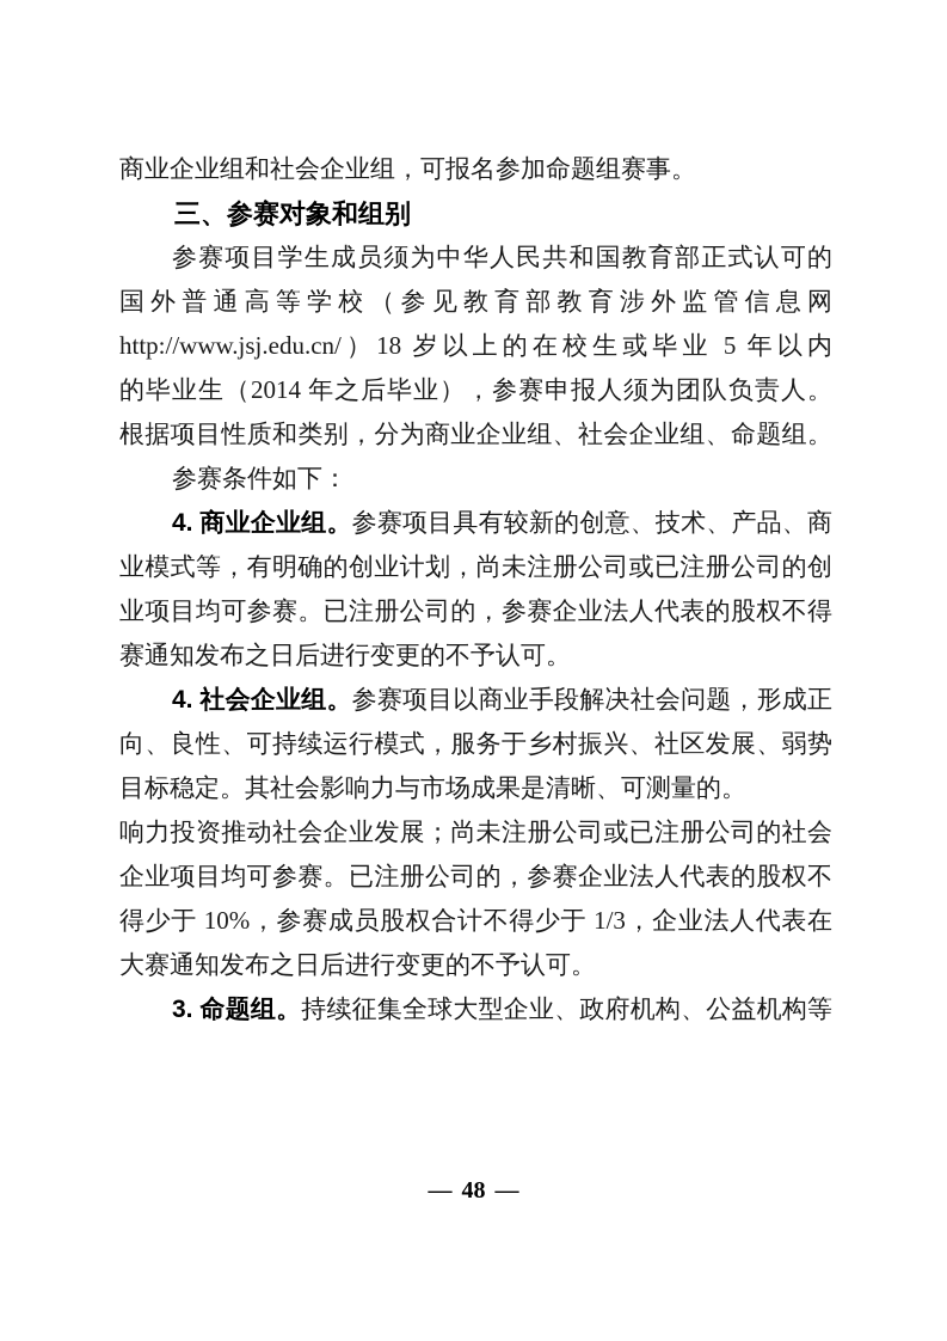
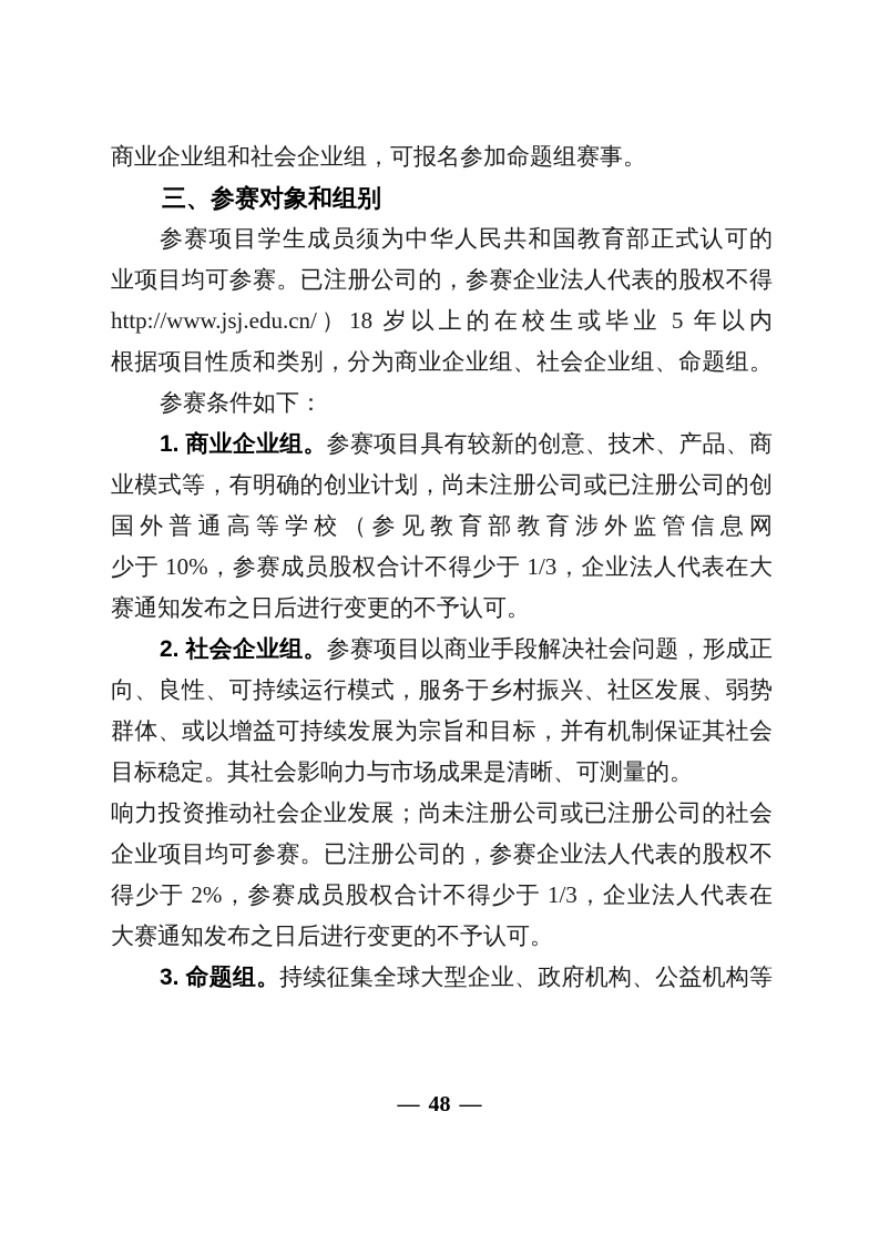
  商业企业组和社会企业组，可报名参加命题组赛事。
  三、参赛对象和组别
  参赛项目学生成员须为中华人民共和国教育部正式认可的
- 国外普通高等学校（参见教育部教育涉外监管信息网
+ 业项目均可参赛。已注册公司的，参赛企业法人代表的股权不得
  http://www.jsj.edu.cn/）18 岁以上的在校生或毕业 5 年以内
- 的毕业生（2014 年之后毕业），参赛申报人须为团队负责人。
  根据项目性质和类别，分为商业企业组、社会企业组、命题组。
  参赛条件如下：
- 4. 商业企业组。参赛项目具有较新的创意、技术、产品、商
+ 1. 商业企业组。参赛项目具有较新的创意、技术、产品、商
  业模式等，有明确的创业计划，尚未注册公司或已注册公司的创
- 业项目均可参赛。已注册公司的，参赛企业法人代表的股权不得
+ 国外普通高等学校（参见教育部教育涉外监管信息网
+ 少于 10%，参赛成员股权合计不得少于 1/3，企业法人代表在大
  赛通知发布之日后进行变更的不予认可。
- 4. 社会企业组。参赛项目以商业手段解决社会问题，形成正
+ 2. 社会企业组。参赛项目以商业手段解决社会问题，形成正
  向、良性、可持续运行模式，服务于乡村振兴、社区发展、弱势
+ 群体、或以增益可持续发展为宗旨和目标，并有机制保证其社会
  目标稳定。其社会影响力与市场成果是清晰、可测量的。
  响力投资推动社会企业发展；尚未注册公司或已注册公司的社会
  企业项目均可参赛。已注册公司的，参赛企业法人代表的股权不
- 得少于 10%，参赛成员股权合计不得少于 1/3，企业法人代表在
+ 得少于 2%，参赛成员股权合计不得少于 1/3，企业法人代表在
  大赛通知发布之日后进行变更的不予认可。
  3. 命题组。持续征集全球大型企业、政府机构、公益机构等
  — 48 —
